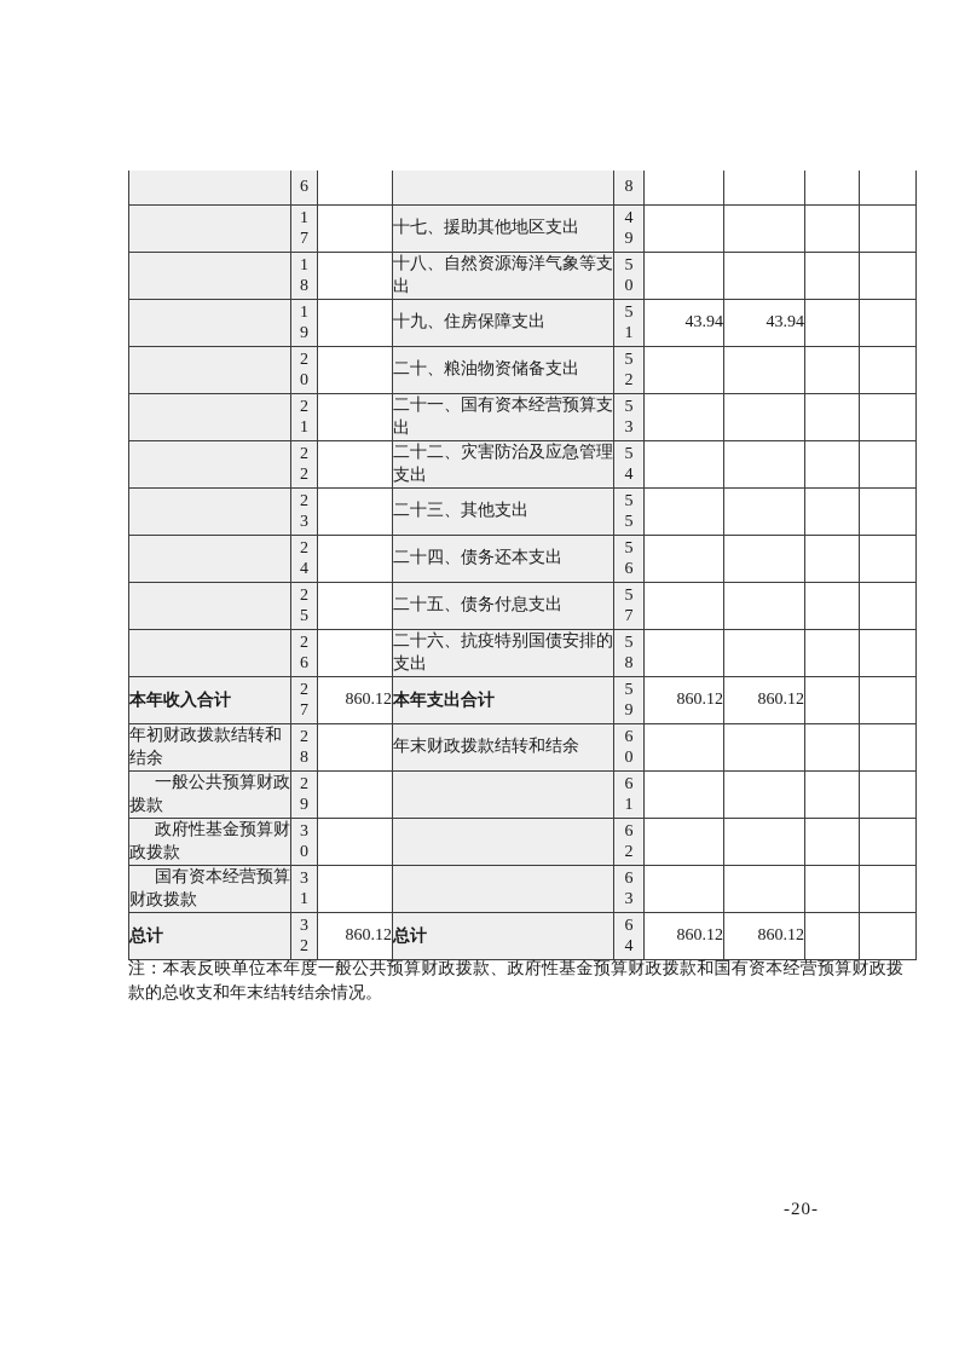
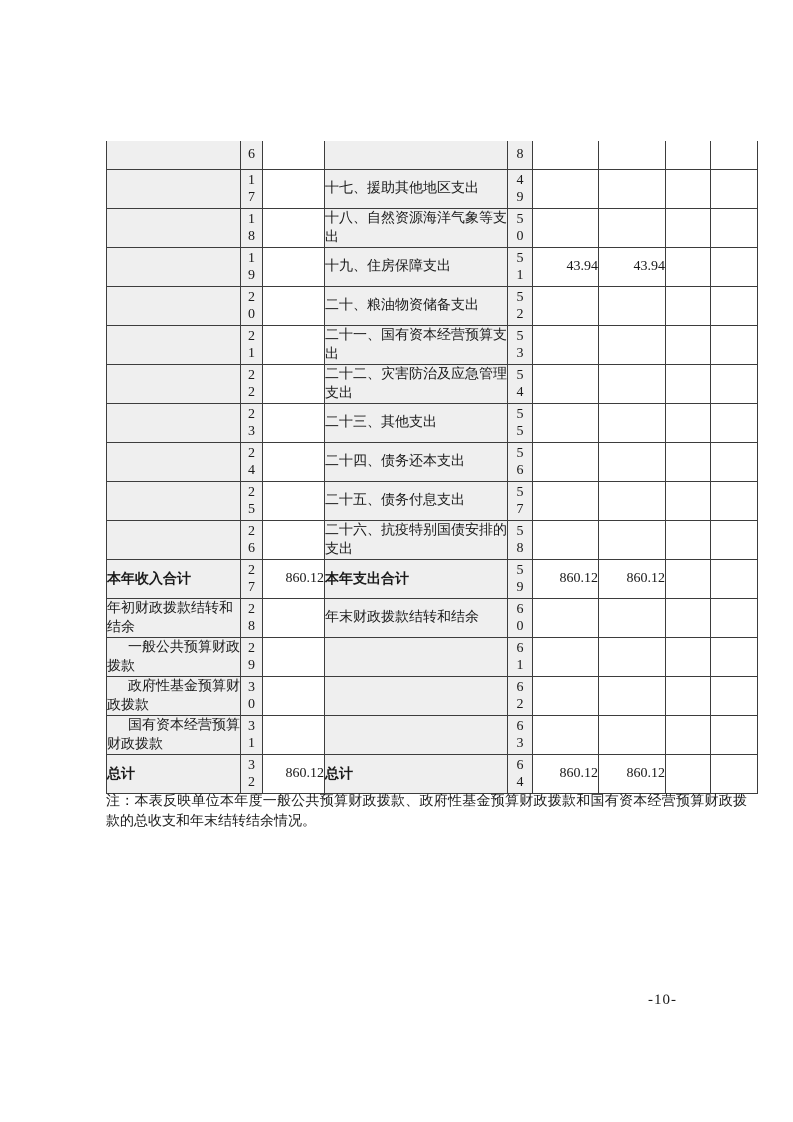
  	6			8
  	17		十七、援助其他地区支出	49
  	18		十八、自然资源海洋气象等支出	50
  	19		十九、住房保障支出	51	43.94	43.94
  	20		二十、粮油物资储备支出	52
  	21		二十一、国有资本经营预算支出	53
  	22		二十二、灾害防治及应急管理支出	54
  	23		二十三、其他支出	55
  	24		二十四、债务还本支出	56
  	25		二十五、债务付息支出	57
  	26		二十六、抗疫特别国债安排的支出	58
  本年收入合计	27	860.12	本年支出合计	59	860.12	860.12
  年初财政拨款结转和结余	28		年末财政拨款结转和结余	60
  一般公共预算财政拨款	29			61
  政府性基金预算财政拨款	30			62
  国有资本经营预算财政拨款	31			63
  总计	32	860.12	总计	64	860.12	860.12
  注：本表反映单位本年度一般公共预算财政拨款、政府性基金预算财政拨款和国有资本经营预算财政拨款的总收支和年末结转结余情况。
- -20-
+ -10-
